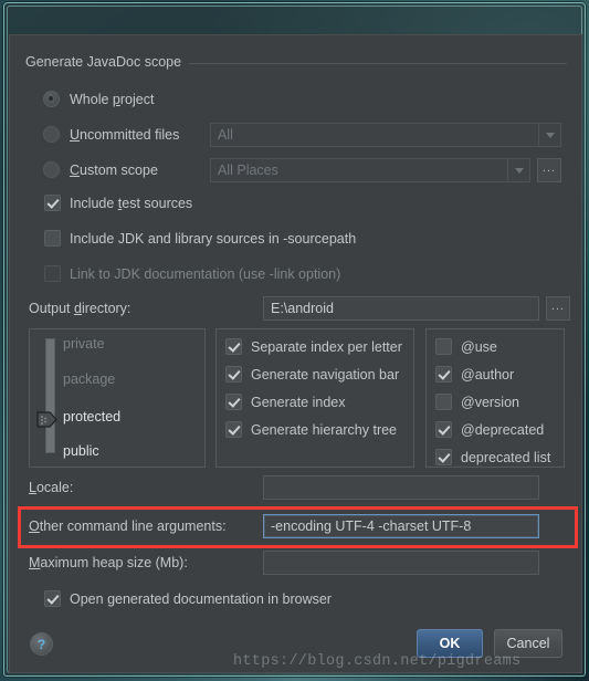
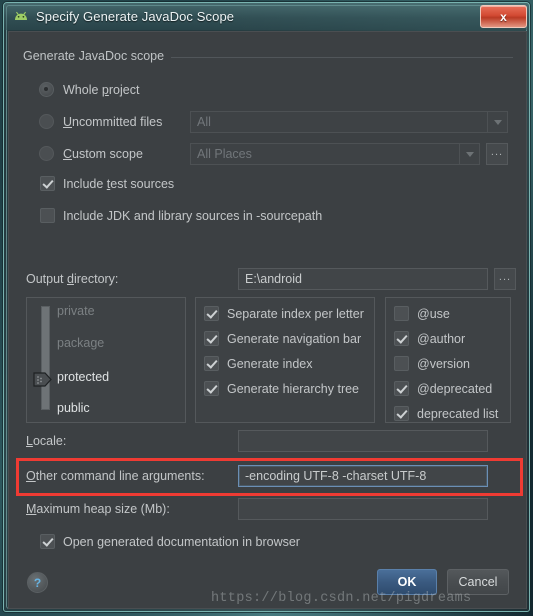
+ Specify Generate JavaDoc Scope
+ x
  Generate JavaDoc scope
  Whole project
  Uncommitted files
  All
  Custom scope
  All Places
  ...
  Include test sources
  Include JDK and library sources in -sourcepath
- Link to JDK documentation (use -link option)
  Output directory:
  E:\android
  ...
  private
  package
  protected
  public
  Separate index per letter
  Generate navigation bar
  Generate index
  Generate hierarchy tree
  @use
  @author
  @version
  @deprecated
  deprecated list
  Locale:
  Other command line arguments:
- -encoding UTF-4 -charset UTF-8
+ -encoding UTF-8 -charset UTF-8
  Maximum heap size (Mb):
  Open generated documentation in browser
  ?
  OK
  Cancel
  https://blog.csdn.net/pigdreams
